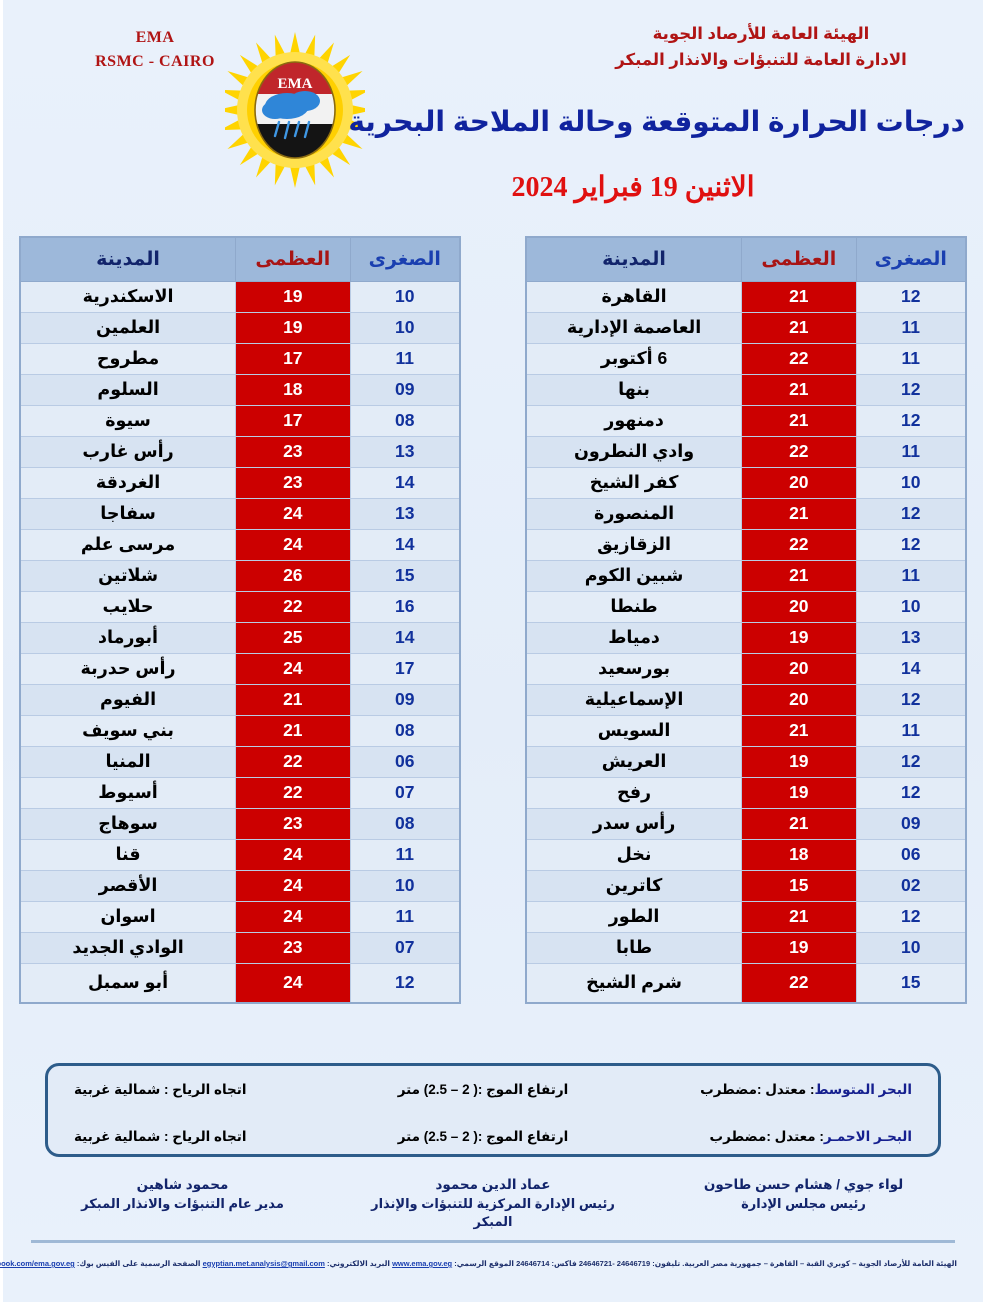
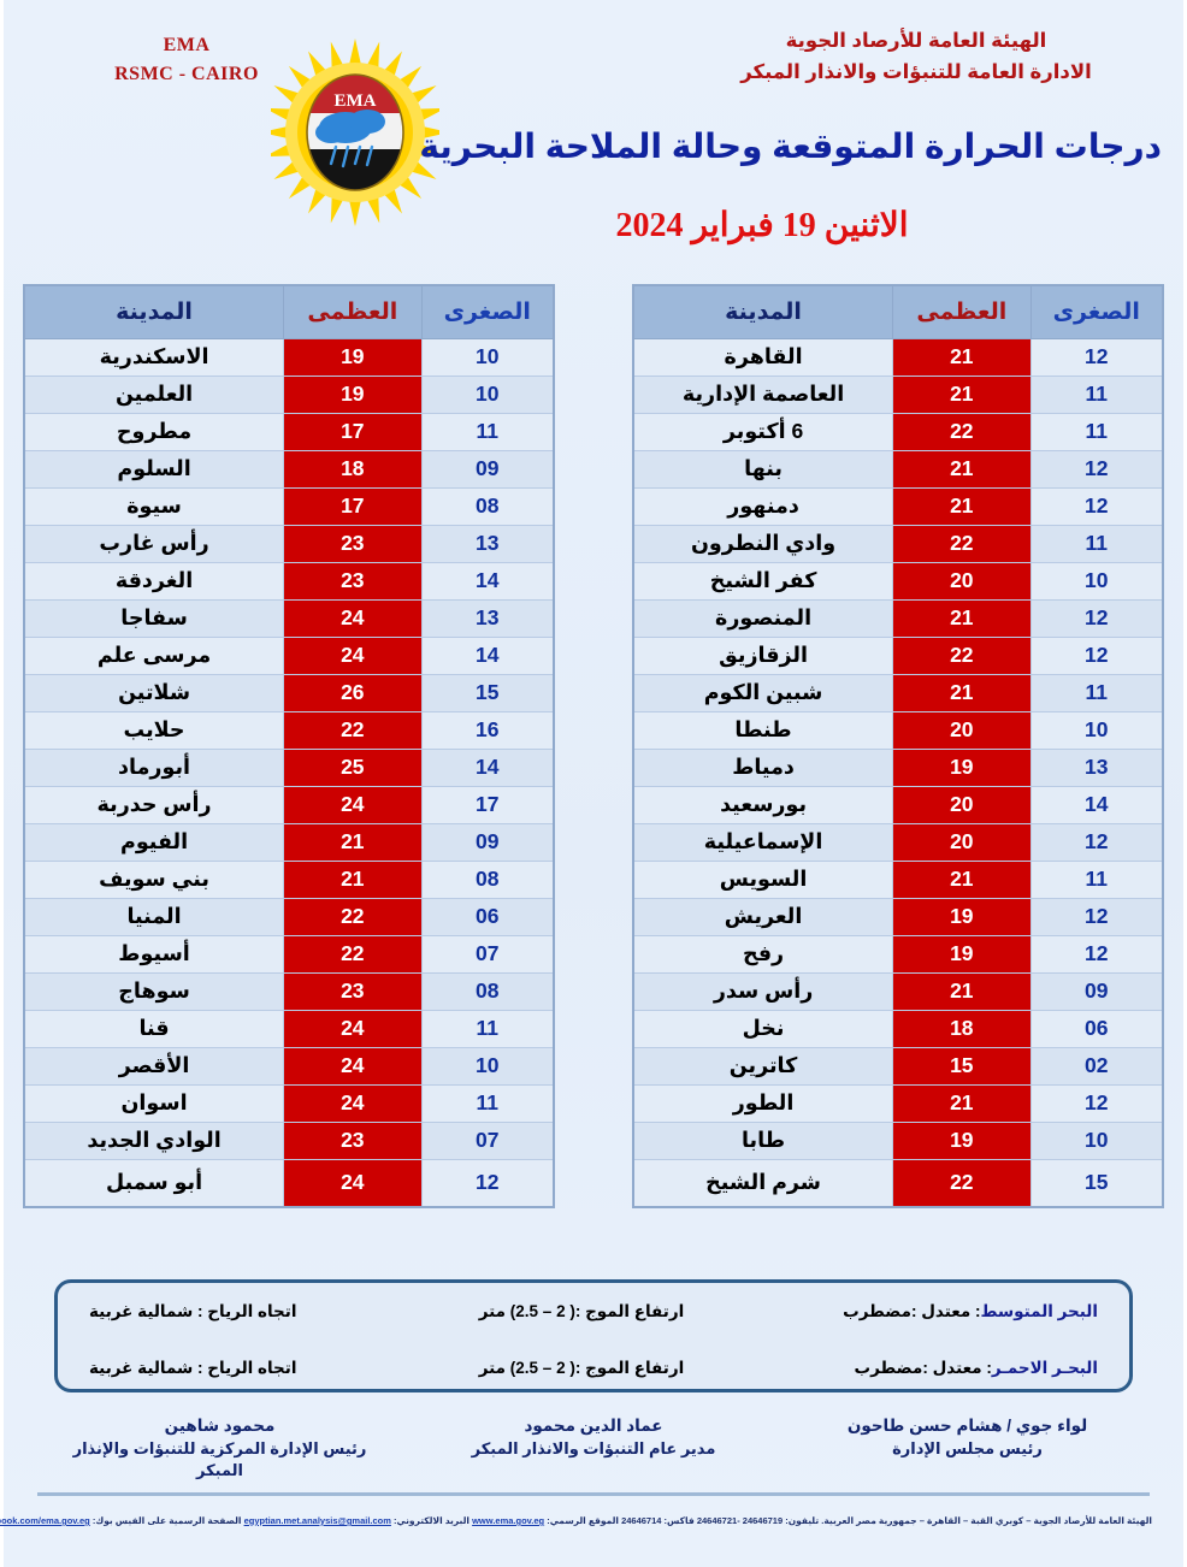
  EMA
  RSMC - CAIRO
  EMA
  الهيئة العامة للأرصاد الجوية
  الادارة العامة للتنبؤات والانذار المبكر
  درجات الحرارة المتوقعة وحالة الملاحة البحرية
  الاثنين 19 فبراير 2024
  الصغرى	العظمى	المدينة
  12	21	القاهرة
  11	21	العاصمة الإدارية
  11	22	6 أكتوبر
  12	21	بنها
  12	21	دمنهور
  11	22	وادي النطرون
  10	20	كفر الشيخ
  12	21	المنصورة
  12	22	الزقازيق
  11	21	شبين الكوم
  10	20	طنطا
  13	19	دمياط
  14	20	بورسعيد
  12	20	الإسماعيلية
  11	21	السويس
  12	19	العريش
  12	19	رفح
  09	21	رأس سدر
  06	18	نخل
  02	15	كاترين
  12	21	الطور
  10	19	طابا
  15	22	شرم الشيخ
  الصغرى	العظمى	المدينة
  10	19	الاسكندرية
  10	19	العلمين
  11	17	مطروح
  09	18	السلوم
  08	17	سيوة
  13	23	رأس غارب
  14	23	الغردقة
  13	24	سفاجا
  14	24	مرسى علم
  15	26	شلاتين
  16	22	حلايب
  14	25	أبورماد
  17	24	رأس حدربة
  09	21	الفيوم
  08	21	بني سويف
  06	22	المنيا
  07	22	أسيوط
  08	23	سوهاج
  11	24	قنا
  10	24	الأقصر
  11	24	اسوان
  07	23	الوادي الجديد
  12	24	أبو سمبل
  البحر المتوسط: معتدل :مضطرب
  ارتفاع الموج :( 2 – 2.5) متر
  اتجاه الرياح : شمالية غربية
  البحـر الاحمـر: معتدل :مضطرب
  ارتفاع الموج :( 2 – 2.5) متر
  اتجاه الرياح : شمالية غربية
  لواء جوي / هشام حسن طاحون
  رئيس مجلس الإدارة
  عماد الدين محمود
- رئيس الإدارة المركزية للتنبؤات والإنذار المبكر
+ مدير عام التنبؤات والانذار المبكر
  محمود شاهين
- مدير عام التنبؤات والانذار المبكر
+ رئيس الإدارة المركزية للتنبؤات والإنذار المبكر
  الهيئة العامة للأرصاد الجوية – كوبري القبة – القاهرة – جمهورية مصر العربية. تليفون: 24646719 -24646721 فاكس: 24646714 الموقع الرسمي: www.ema.gov.eg البريد الالكتروني: egyptian.met.analysis@gmail.com الصفحة الرسمية على الفيس بوك: ook.com/ema.gov.eg
